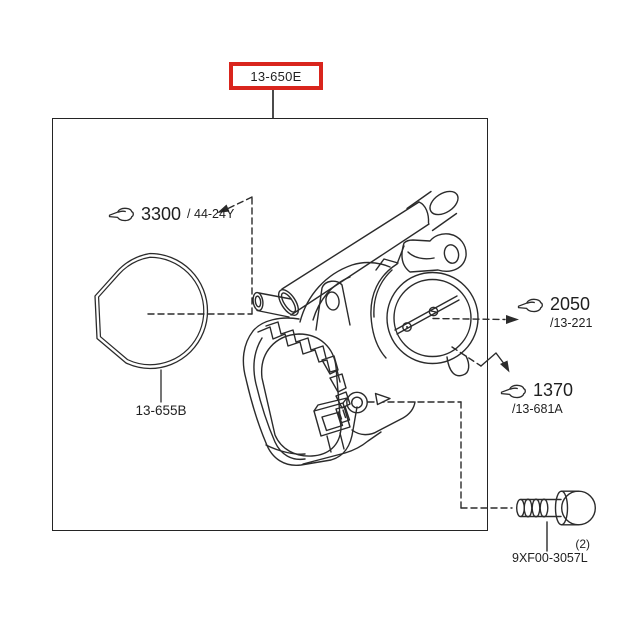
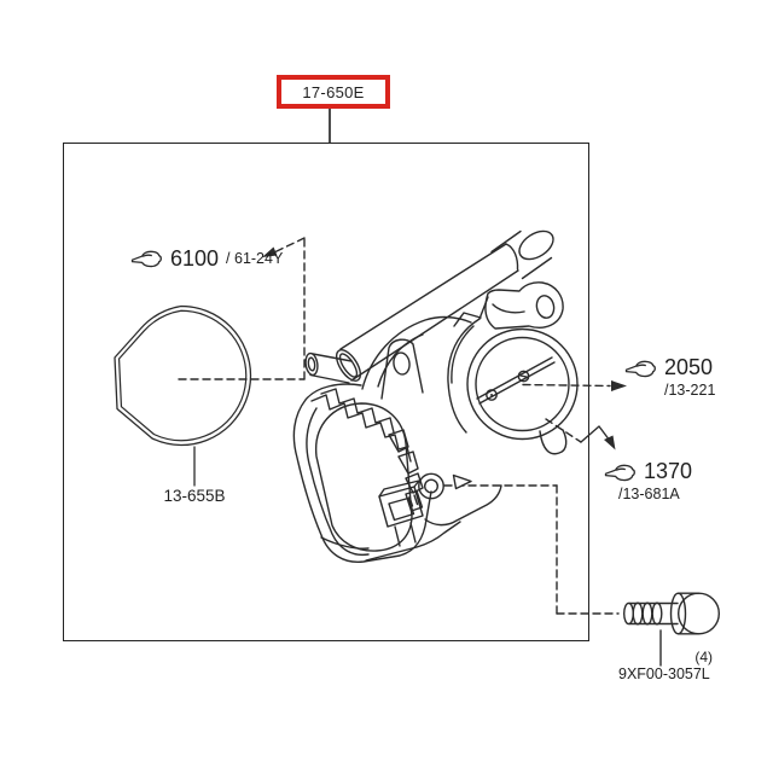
- 13-650E
+ 17-650E
- 3300
+ 6100
- / 44-24Y
+ / 61-24Y
  2050
  /13-221
  1370
  /13-681A
  13-655B
- (2)
+ (4)
  9XF00-3057L
